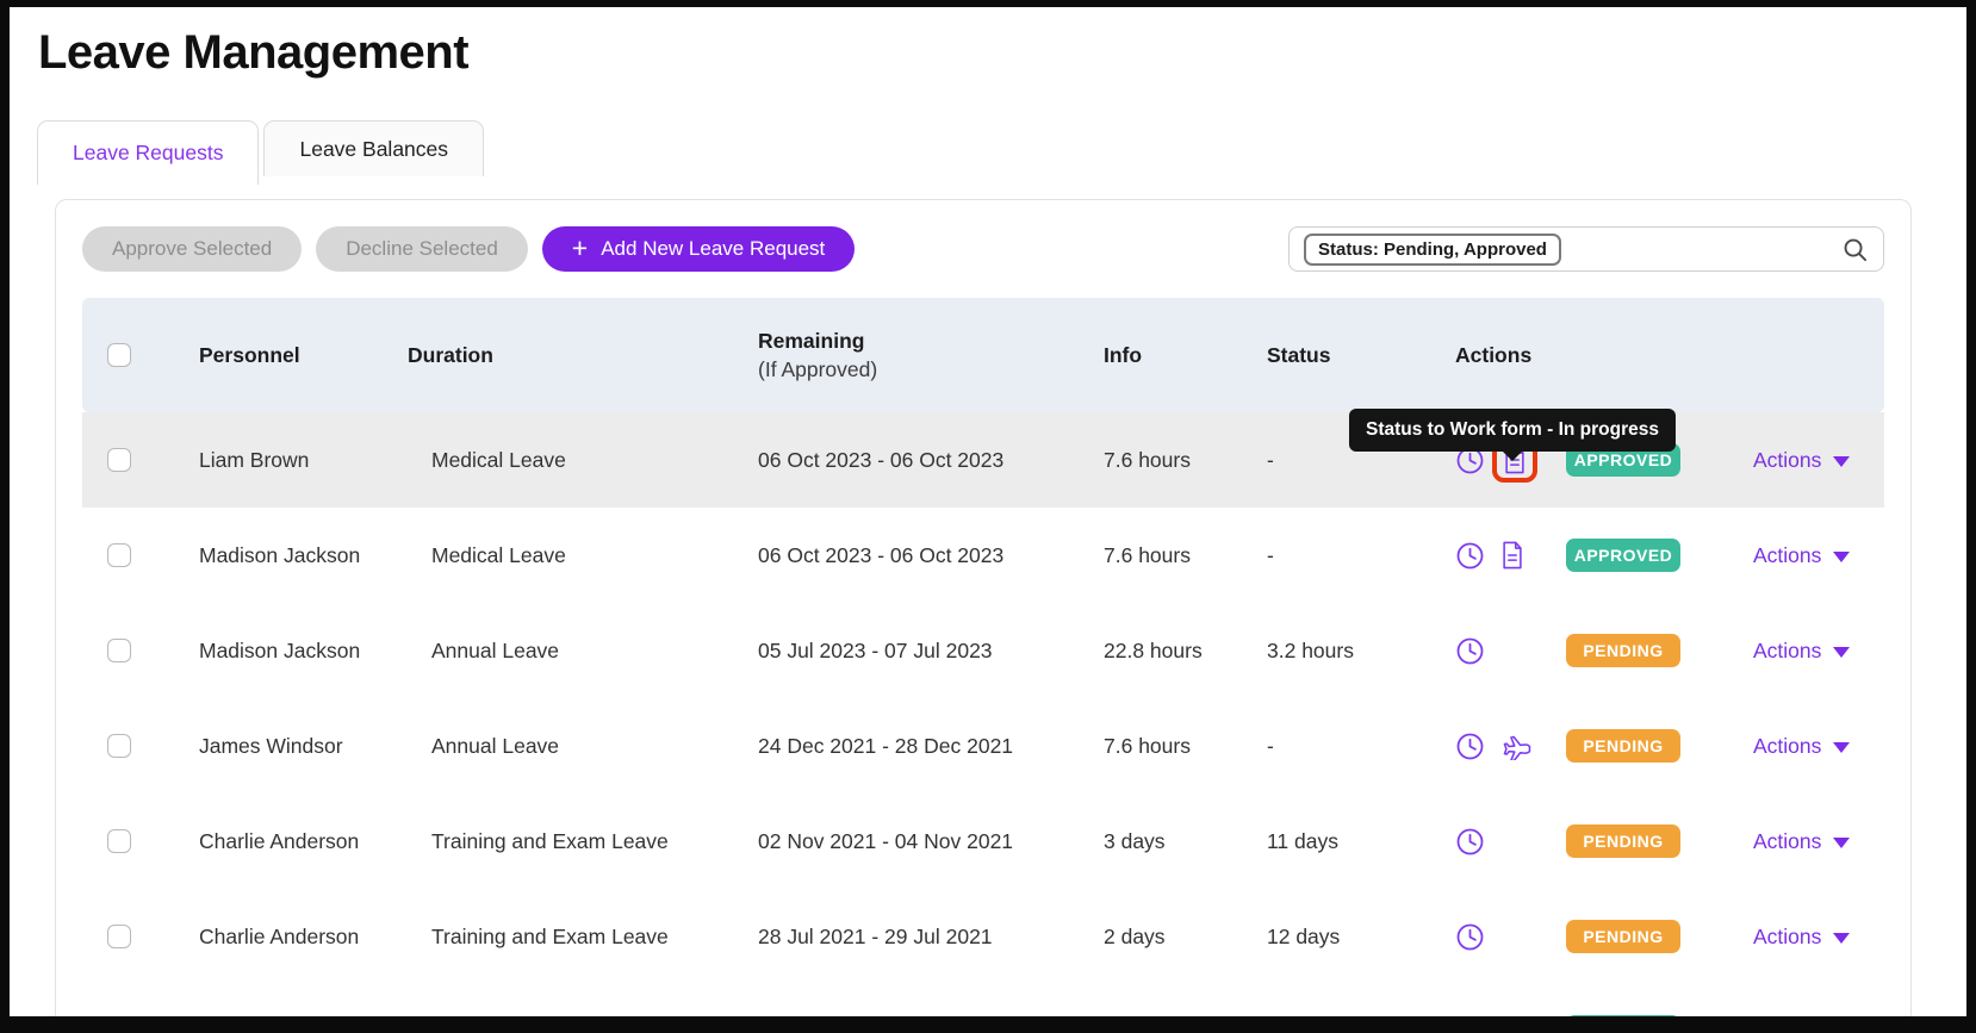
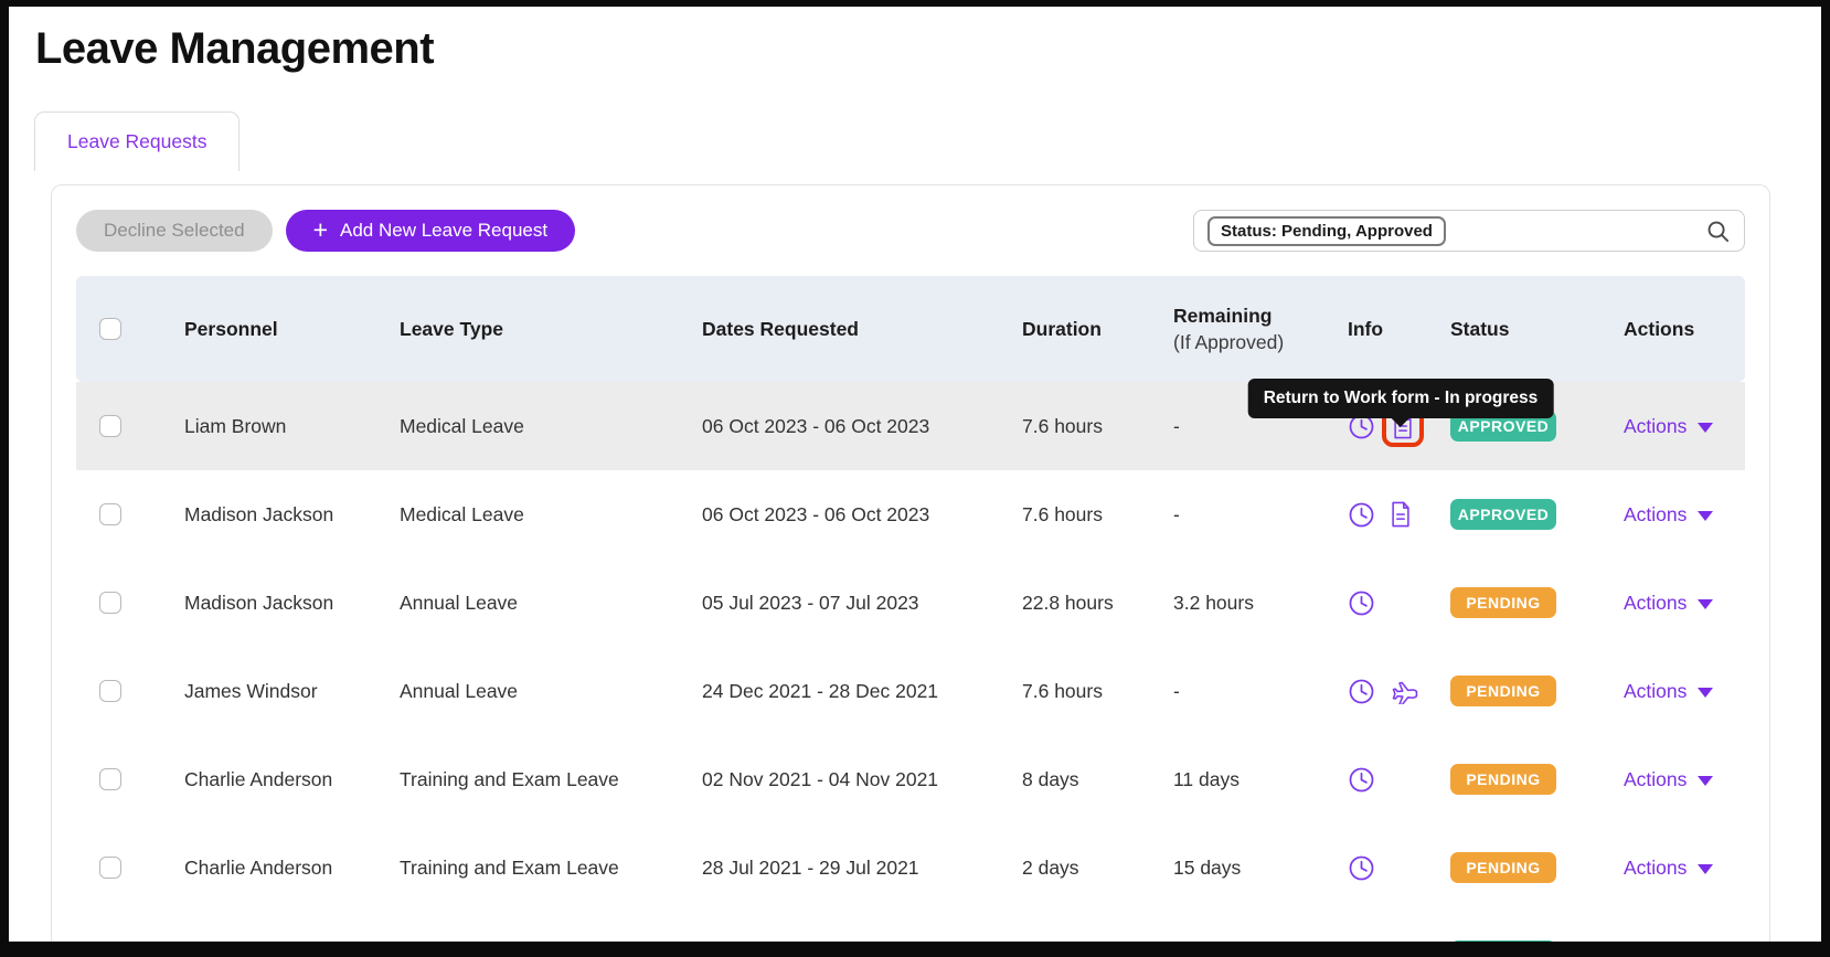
  Leave Management
  Leave Requests
- Leave Balances
- Approve Selected
  Decline Selected
  +
  Add New Leave Request
  Status: Pending, Approved
  Personnel
+ Leave Type
+ Dates Requested
  Duration
  Remaining
  (If Approved)
  Info
  Status
  Actions
  Liam Brown
  Medical Leave
  06 Oct 2023 - 06 Oct 2023
  7.6 hours
  -
- Status to Work form - In progress
+ Return to Work form - In progress
  APPROVED
  Actions
  Madison Jackson
  Medical Leave
  06 Oct 2023 - 06 Oct 2023
  7.6 hours
  -
  APPROVED
  Actions
  Madison Jackson
  Annual Leave
  05 Jul 2023 - 07 Jul 2023
  22.8 hours
  3.2 hours
  PENDING
  Actions
  James Windsor
  Annual Leave
  24 Dec 2021 - 28 Dec 2021
  7.6 hours
  -
  PENDING
  Actions
  Charlie Anderson
  Training and Exam Leave
  02 Nov 2021 - 04 Nov 2021
- 3 days
+ 8 days
  11 days
  PENDING
  Actions
  Charlie Anderson
  Training and Exam Leave
  28 Jul 2021 - 29 Jul 2021
  2 days
- 12 days
+ 15 days
  PENDING
  Actions
